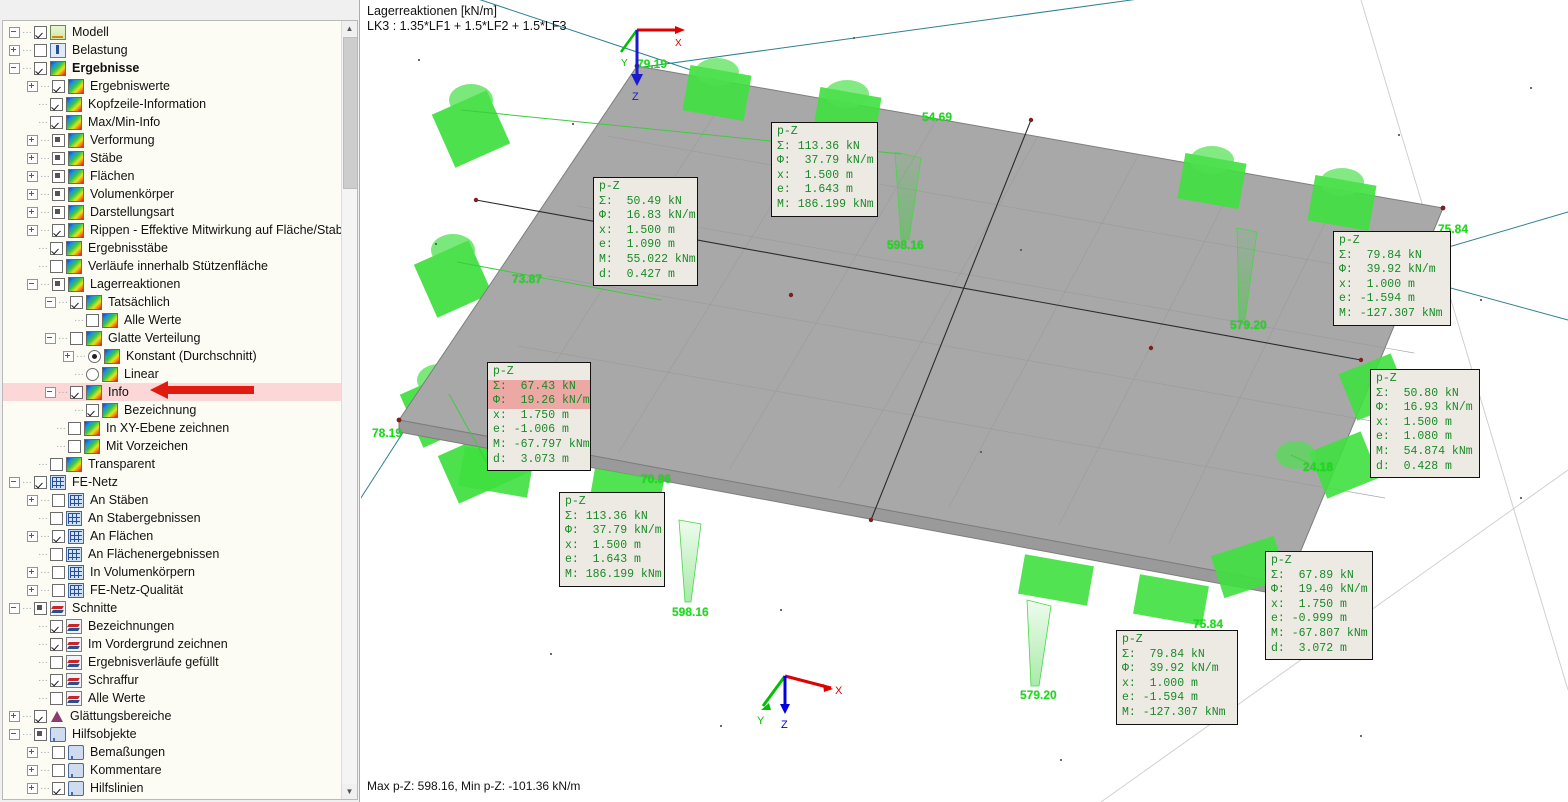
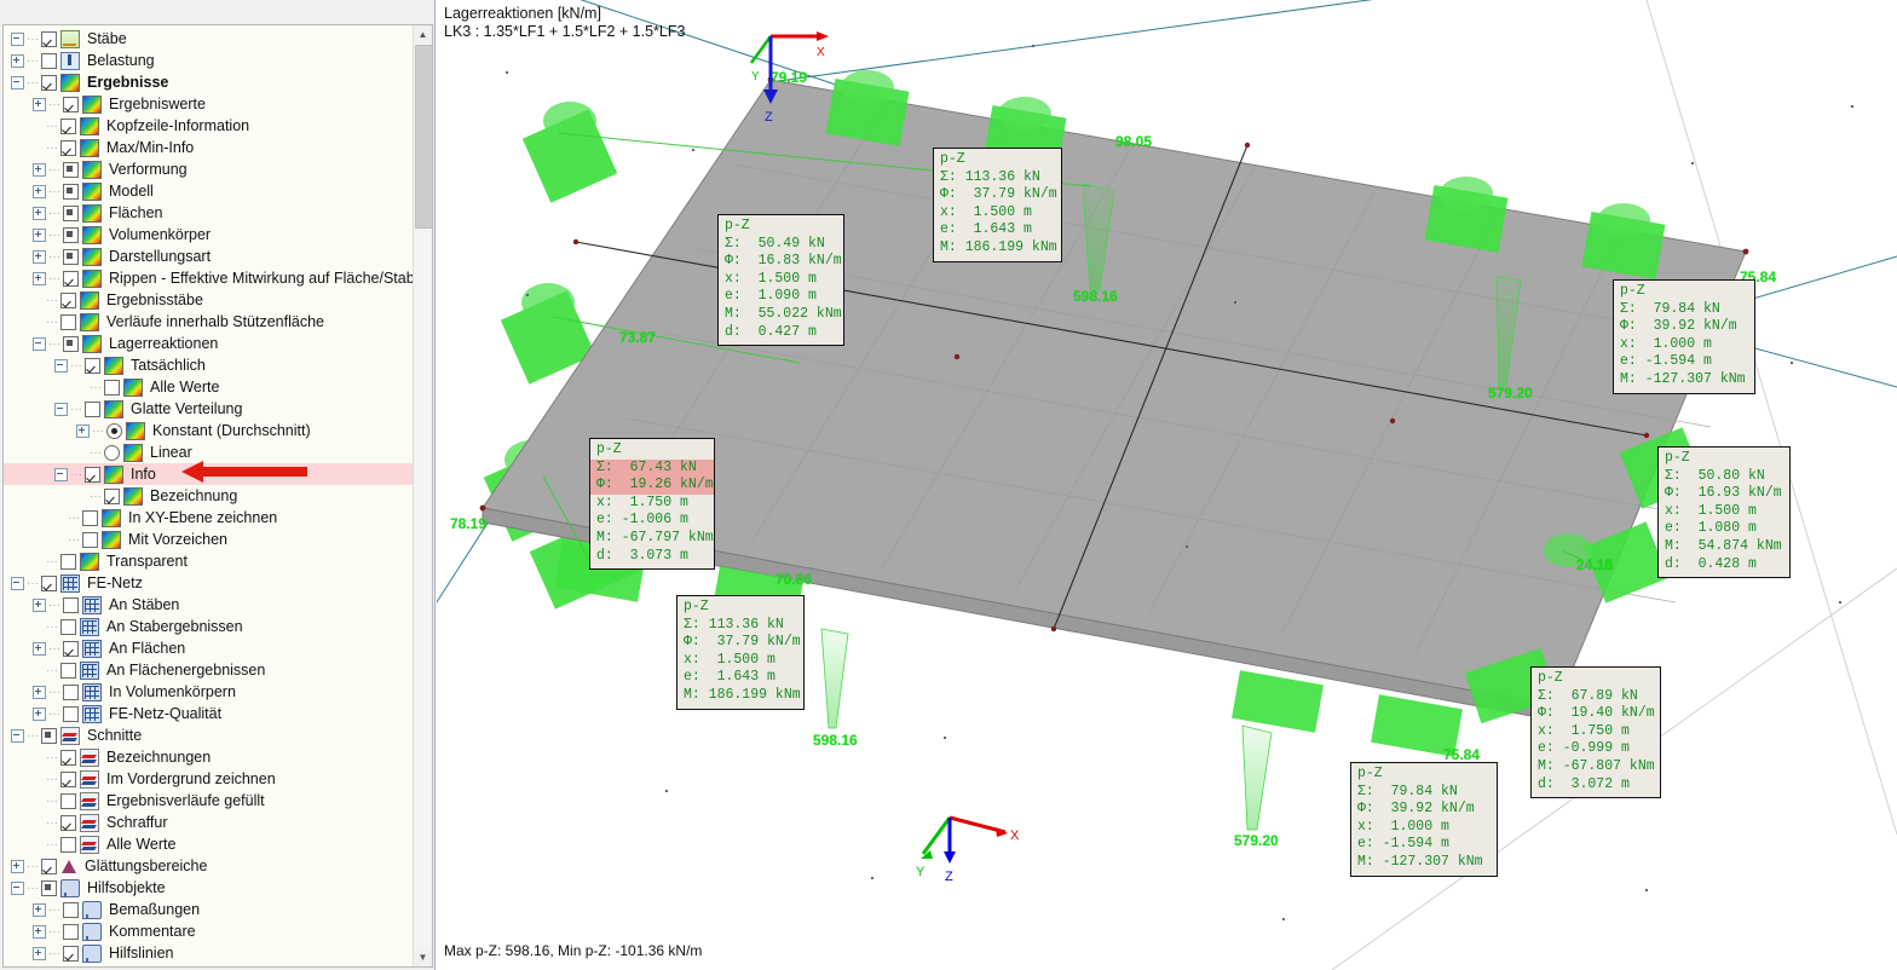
  ···
- Modell
+ Stäbe
  ···
  Belastung
  ···
  Ergebnisse
  ···
  Ergebniswerte
  ···
  Kopfzeile-Information
  ···
  Max/Min-Info
  ···
  Verformung
  ···
- Stäbe
+ Modell
  ···
  Flächen
  ···
  Volumenkörper
  ···
  Darstellungsart
  ···
  Rippen - Effektive Mitwirkung auf Fläche/Stab
  ···
  Ergebnisstäbe
  ···
  Verläufe innerhalb Stützenfläche
  ···
  Lagerreaktionen
  ···
  Tatsächlich
  ···
  Alle Werte
  ···
  Glatte Verteilung
  ···
  Konstant (Durchschnitt)
  ···
  Linear
  ···
  Info
  ···
  Bezeichnung
  ···
  In XY-Ebene zeichnen
  ···
  Mit Vorzeichen
  ···
  Transparent
  ···
  FE-Netz
  ···
  An Stäben
  ···
  An Stabergebnissen
  ···
  An Flächen
  ···
  An Flächenergebnissen
  ···
  In Volumenkörpern
  ···
  FE-Netz-Qualität
  ···
  Schnitte
  ···
  Bezeichnungen
  ···
  Im Vordergrund zeichnen
  ···
  Ergebnisverläufe gefüllt
  ···
  Schraffur
  ···
  Alle Werte
  ···
  Glättungsbereiche
  ···
  Hilfsobjekte
  ···
  Bemaßungen
  ···
  Kommentare
  ···
  Hilfslinien
  ▲
  ▼
  Lagerreaktionen [kN/m]
  LK3 : 1.35*LF1 + 1.5*LF2 + 1.5*LF3
  78.19
  79.19
  73.87
- 54.69
+ 98.05
  598.16
  579.20
  75.84
  24.18
  598.16
  70.86
  579.20
  75.84
  X
  Y
  Z
  X
  Y
  Z
  p-Z
  Σ: 113.36 kN
  Φ: 37.79 kN/m
  x: 1.500 m
  e: 1.643 m
  M: 186.199 kNm
  p-Z
  Σ: 50.49 kN
  Φ: 16.83 kN/m
  x: 1.500 m
  e: 1.090 m
  M: 55.022 kNm
  d: 0.427 m
  p-Z
  Σ: 67.43 kN
  Φ: 19.26 kN/m
  x: 1.750 m
  e: -1.006 m
  M: -67.797 kNm
  d: 3.073 m
  p-Z
  Σ: 113.36 kN
  Φ: 37.79 kN/m
  x: 1.500 m
  e: 1.643 m
  M: 186.199 kNm
  p-Z
  Σ: 79.84 kN
  Φ: 39.92 kN/m
  x: 1.000 m
  e: -1.594 m
  M: -127.307 kNm
  p-Z
  Σ: 50.80 kN
  Φ: 16.93 kN/m
  x: 1.500 m
  e: 1.080 m
  M: 54.874 kNm
  d: 0.428 m
  p-Z
  Σ: 67.89 kN
  Φ: 19.40 kN/m
  x: 1.750 m
  e: -0.999 m
  M: -67.807 kNm
  d: 3.072 m
  p-Z
  Σ: 79.84 kN
  Φ: 39.92 kN/m
  x: 1.000 m
  e: -1.594 m
  M: -127.307 kNm
  Max p-Z: 598.16, Min p-Z: -101.36 kN/m
